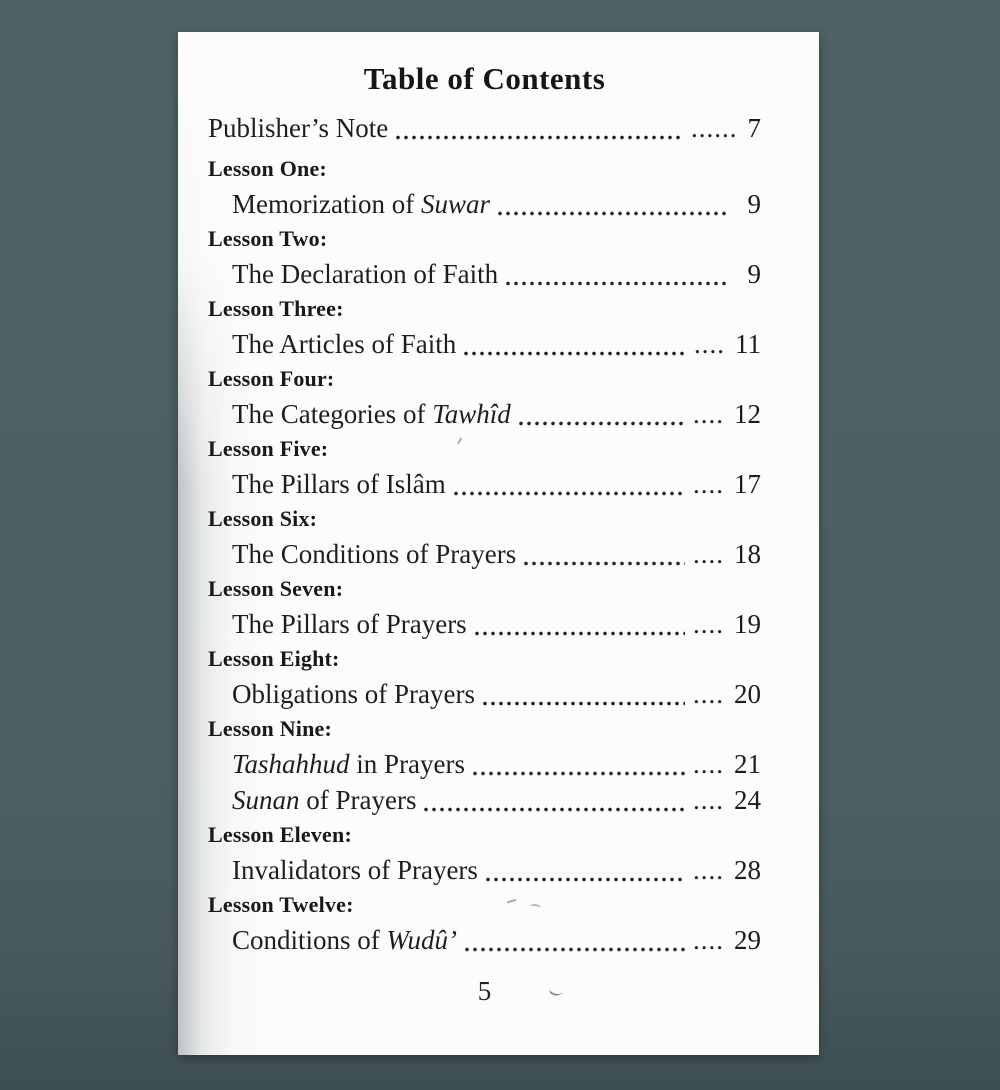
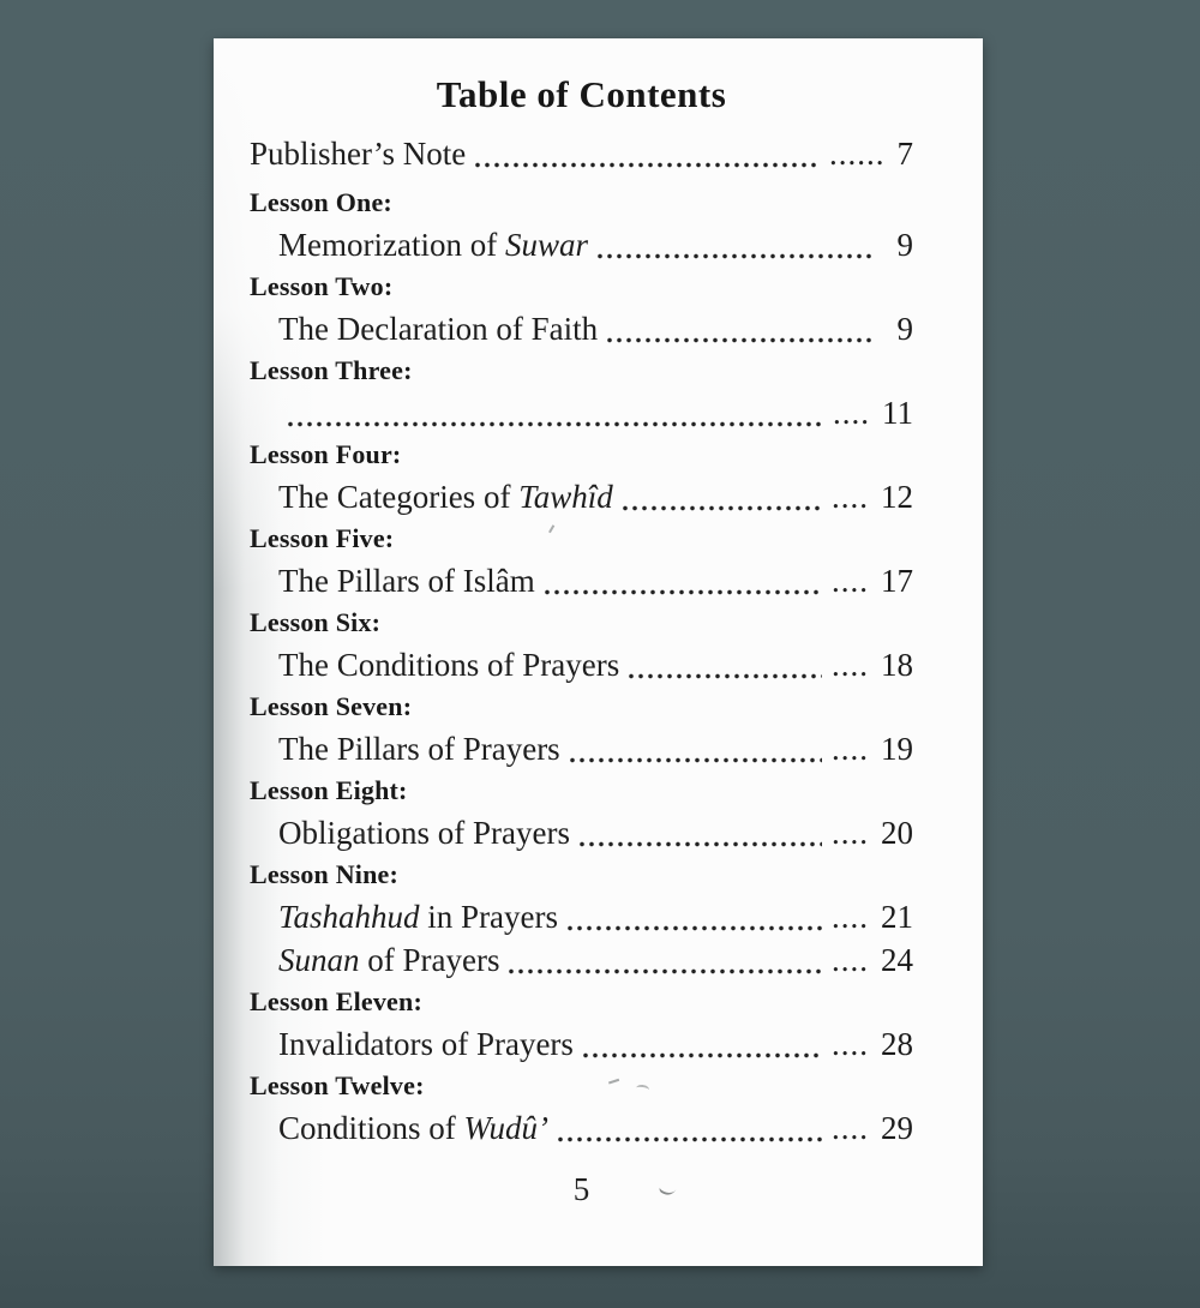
  Table of Contents
  Publisher’s Note
  ......
  7
  Lesson One:
  Memorization of Suwar
  9
  Lesson Two:
  The Declaration of Faith
  9
  Lesson Three:
- The Articles of Faith
  ....
  11
  Lesson Four:
  The Categories of Tawhîd
  ....
  12
  Lesson Five:
  The Pillars of Islâm
  ....
  17
  Lesson Six:
  The Conditions of Prayers
  ....
  18
  Lesson Seven:
  The Pillars of Prayers
  ....
  19
  Lesson Eight:
  Obligations of Prayers
  ....
  20
  Lesson Nine:
  Tashahhud in Prayers
  ....
  21
  Sunan of Prayers
  ....
  24
  Lesson Eleven:
  Invalidators of Prayers
  ....
  28
  Lesson Twelve:
  Conditions of Wudû’
  ....
  29
  5
